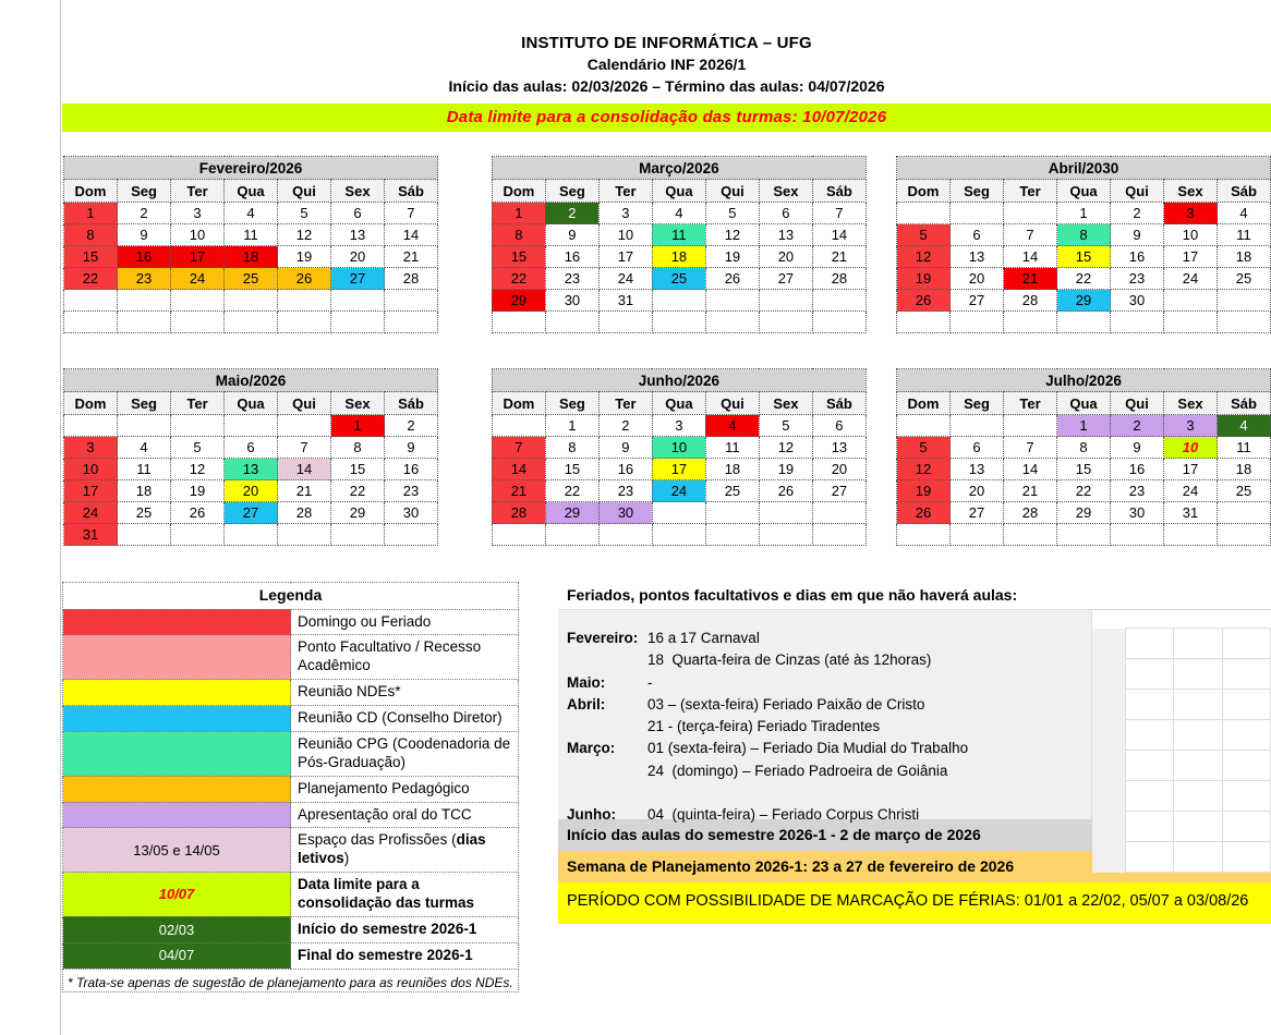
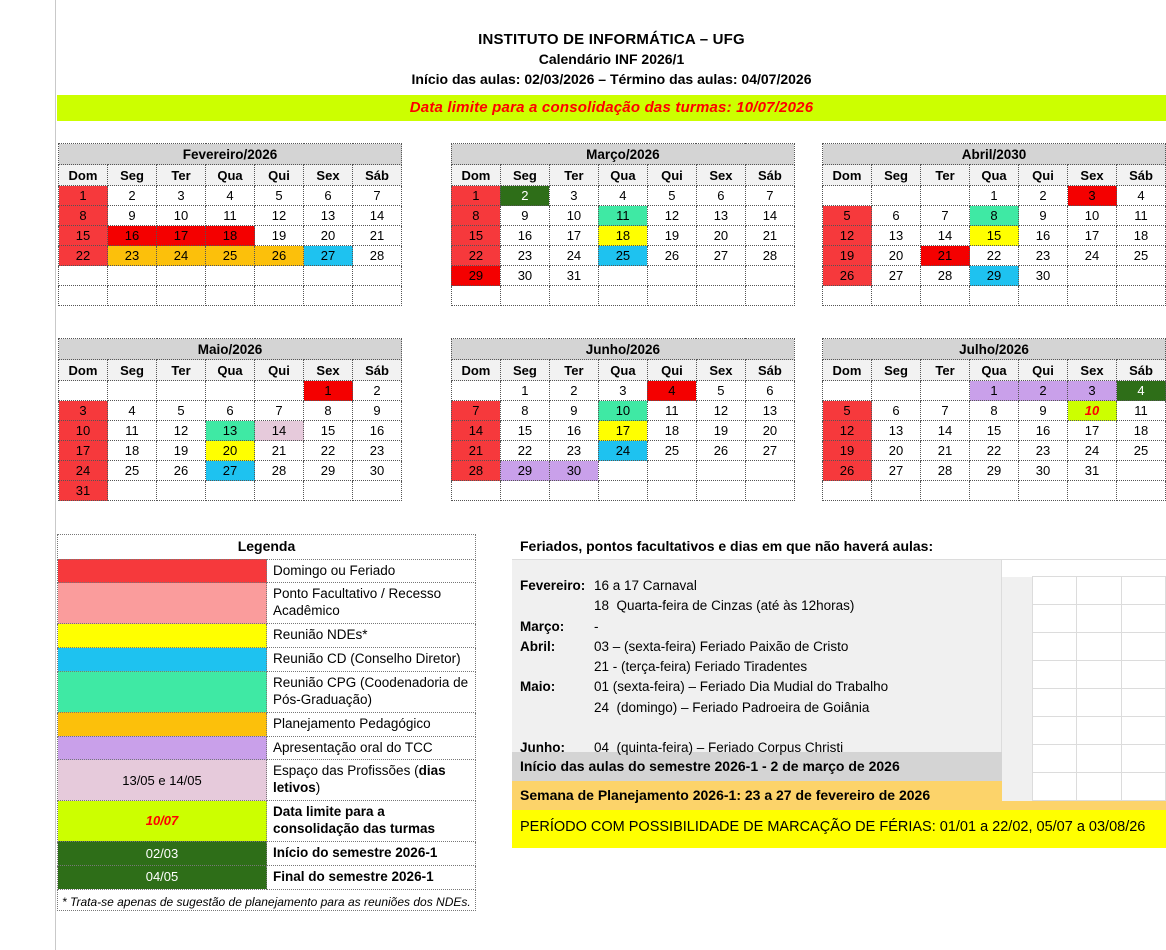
  INSTITUTO DE INFORMÁTICA – UFG
  Calendário INF 2026/1
  Início das aulas: 02/03/2026 – Término das aulas: 04/07/2026
  Data limite para a consolidação das turmas: 10/07/2026
  Fevereiro/2026
  Dom	Seg	Ter	Qua	Qui	Sex	Sáb
  1	2	3	4	5	6	7
  8	9	10	11	12	13	14
  15	16	17	18	19	20	21
  22	23	24	25	26	27	28
  Março/2026
  Dom	Seg	Ter	Qua	Qui	Sex	Sáb
  1	2	3	4	5	6	7
  8	9	10	11	12	13	14
  15	16	17	18	19	20	21
  22	23	24	25	26	27	28
  29	30	31
  Abril/2030
  Dom	Seg	Ter	Qua	Qui	Sex	Sáb
  			1	2	3	4
  5	6	7	8	9	10	11
  12	13	14	15	16	17	18
  19	20	21	22	23	24	25
  26	27	28	29	30
  Maio/2026
  Dom	Seg	Ter	Qua	Qui	Sex	Sáb
  					1	2
  3	4	5	6	7	8	9
  10	11	12	13	14	15	16
  17	18	19	20	21	22	23
  24	25	26	27	28	29	30
  31
  Junho/2026
  Dom	Seg	Ter	Qua	Qui	Sex	Sáb
  	1	2	3	4	5	6
  7	8	9	10	11	12	13
  14	15	16	17	18	19	20
  21	22	23	24	25	26	27
  28	29	30
  Julho/2026
  Dom	Seg	Ter	Qua	Qui	Sex	Sáb
  			1	2	3	4
  5	6	7	8	9	10	11
  12	13	14	15	16	17	18
  19	20	21	22	23	24	25
  26	27	28	29	30	31
  Legenda
  	Domingo ou Feriado
  	Ponto Facultativo / Recesso Acadêmico
  	Reunião NDEs*
  	Reunião CD (Conselho Diretor)
  	Reunião CPG (Coodenadoria de Pós-Graduação)
  	Planejamento Pedagógico
  	Apresentação oral do TCC
  13/05 e 14/05	Espaço das Profissões (dias letivos)
  10/07	Data limite para a consolidação das turmas
  02/03	Início do semestre 2026-1
- 04/07	Final do semestre 2026-1
+ 04/05	Final do semestre 2026-1
  * Trata-se apenas de sugestão de planejamento para as reuniões dos NDEs.
  Feriados, pontos facultativos e dias em que não haverá aulas:
  Fevereiro: 16 a 17 Carnaval
  18 Quarta-feira de Cinzas (até às 12horas)
- Maio: -
+ Março: -
  Abril: 03 – (sexta-feira) Feriado Paixão de Cristo
  21 - (terça-feira) Feriado Tiradentes
- Março: 01 (sexta-feira) – Feriado Dia Mudial do Trabalho
+ Maio: 01 (sexta-feira) – Feriado Dia Mudial do Trabalho
  24 (domingo) – Feriado Padroeira de Goiânia
  Junho: 04 (quinta-feira) – Feriado Corpus Christi
  Início das aulas do semestre 2026-1 - 2 de março de 2026
  Semana de Planejamento 2026-1: 23 a 27 de fevereiro de 2026
  PERÍODO COM POSSIBILIDADE DE MARCAÇÃO DE FÉRIAS: 01/01 a 22/02, 05/07 a 03/08/26
